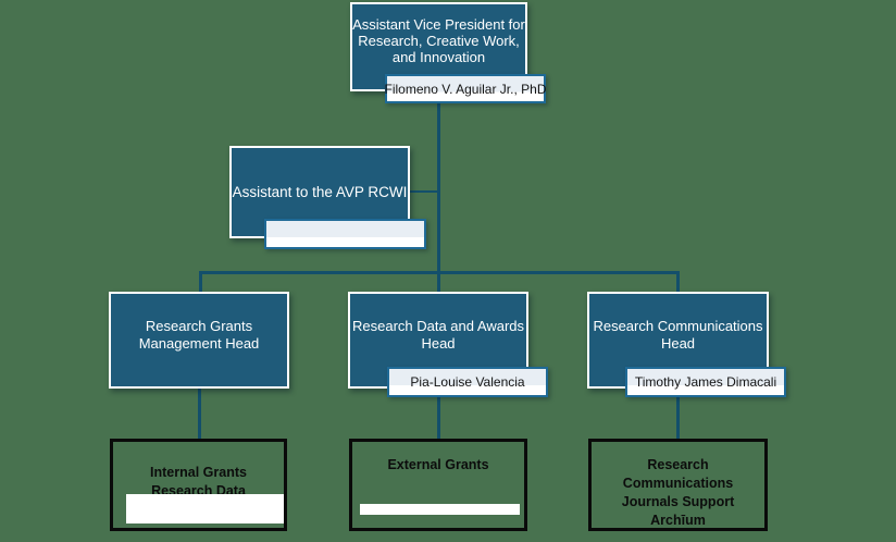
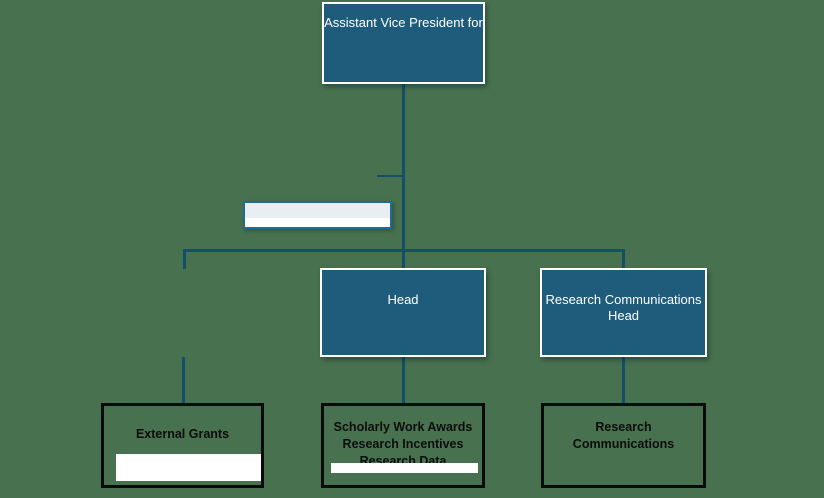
  Assistant Vice President for
- Research, Creative Work,
- and Innovation
- Filomeno V. Aguilar Jr., PhD
- Assistant to the AVP RCWI
- Research Grants
- Management Head
- Research Data and Awards
  Head
  Research Communications
  Head
- Pia-Louise Valencia
- Timothy James Dimacali
- Internal Grants
- Research Data
+ External Grants
+ Scholarly Work Awards
+ Research Incentives
- External Grants
+ Research Data
  Research Communications
- Journals Support
- Archīum
